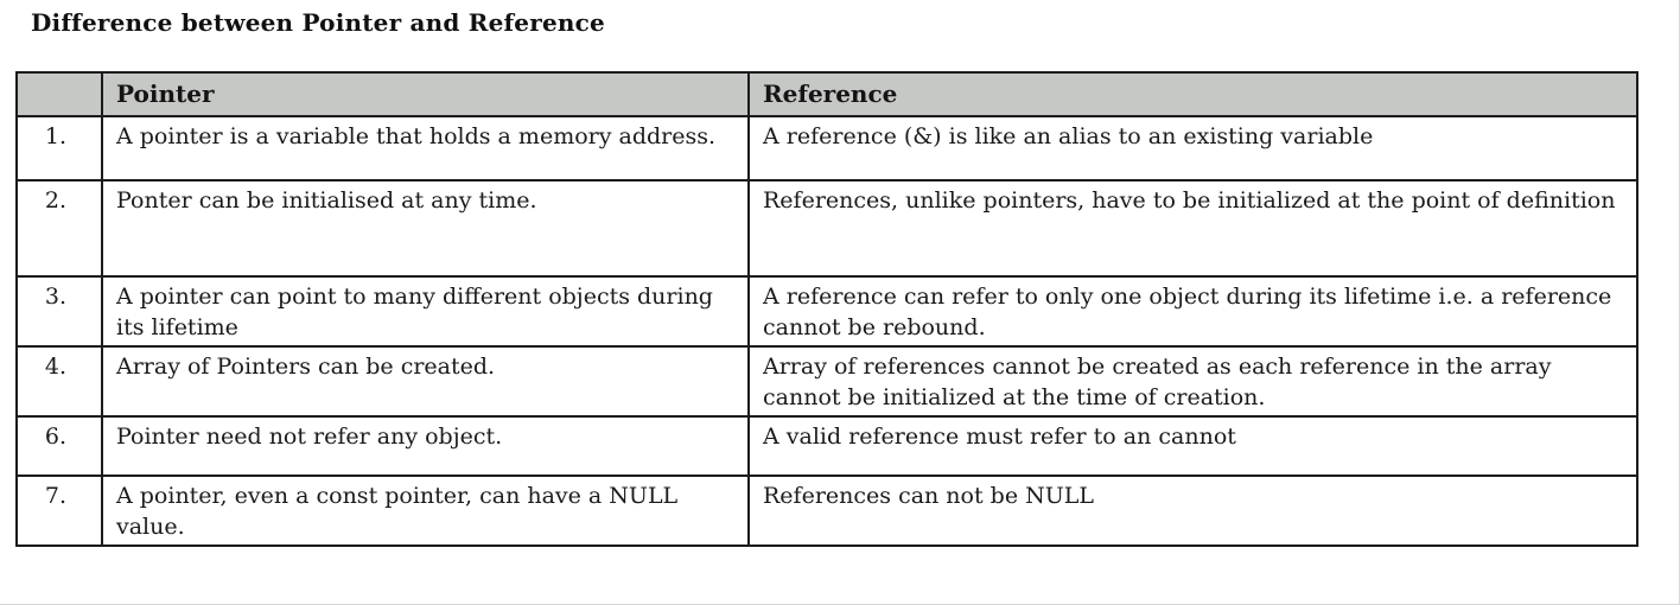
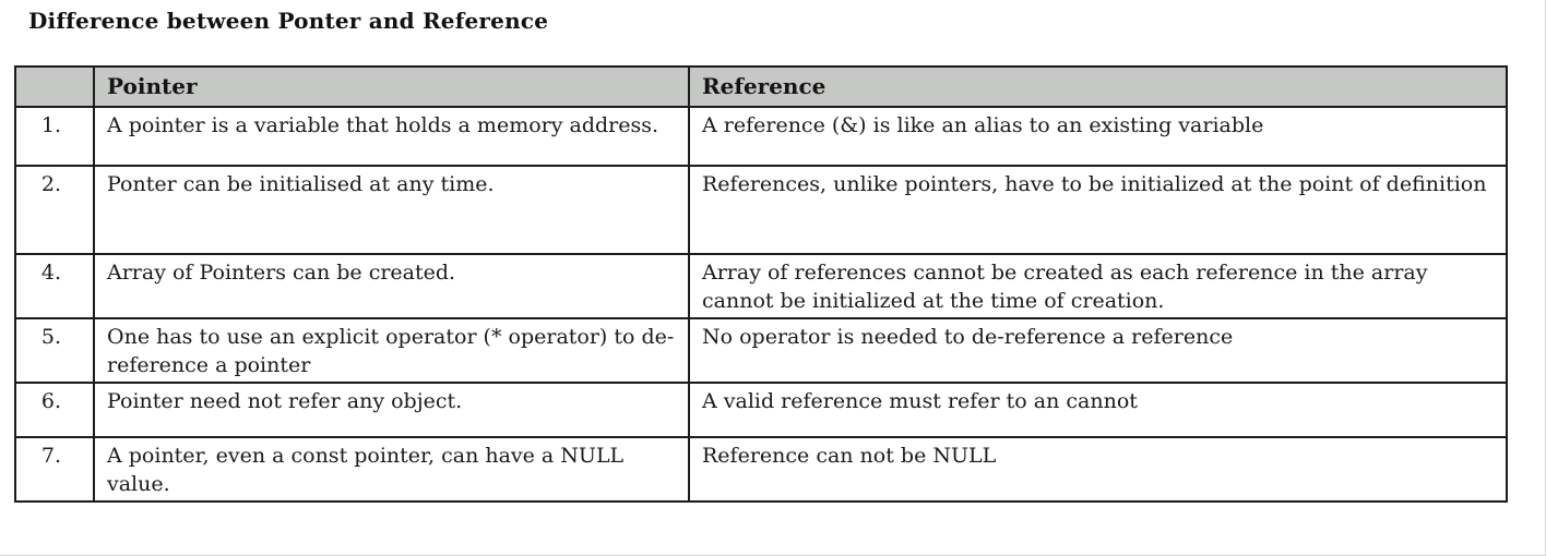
- Difference between Pointer and Reference
+ Difference between Ponter and Reference
  	Pointer	Reference
  1.	A pointer is a variable that holds a memory address.	A reference (&) is like an alias to an existing variable
  2.	Ponter can be initialised at any time.	References, unlike pointers, have to be initialized at the point of definition
- 3.	A pointer can point to many different objects during its lifetime	A reference can refer to only one object during its lifetime i.e. a reference cannot be rebound.
  4.	Array of Pointers can be created.	Array of references cannot be created as each reference in the array cannot be initialized at the time of creation.
+ 5.	One has to use an explicit operator (* operator) to de-reference a pointer	No operator is needed to de-reference a reference
  6.	Pointer need not refer any object.	A valid reference must refer to an cannot
- 7.	A pointer, even a const pointer, can have a NULL value.	References can not be NULL
+ 7.	A pointer, even a const pointer, can have a NULL value.	Reference can not be NULL
